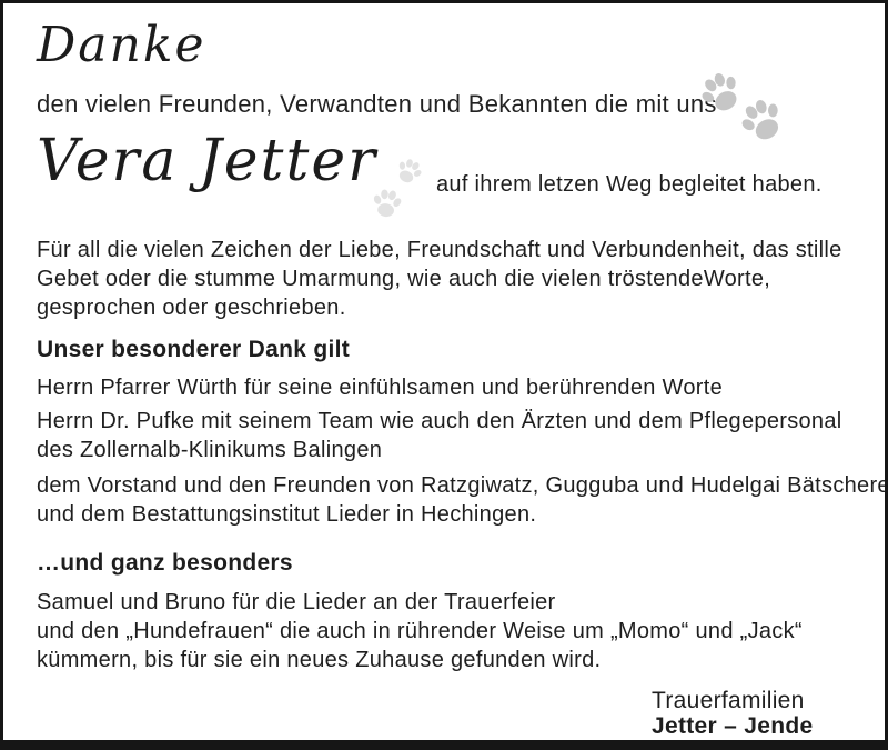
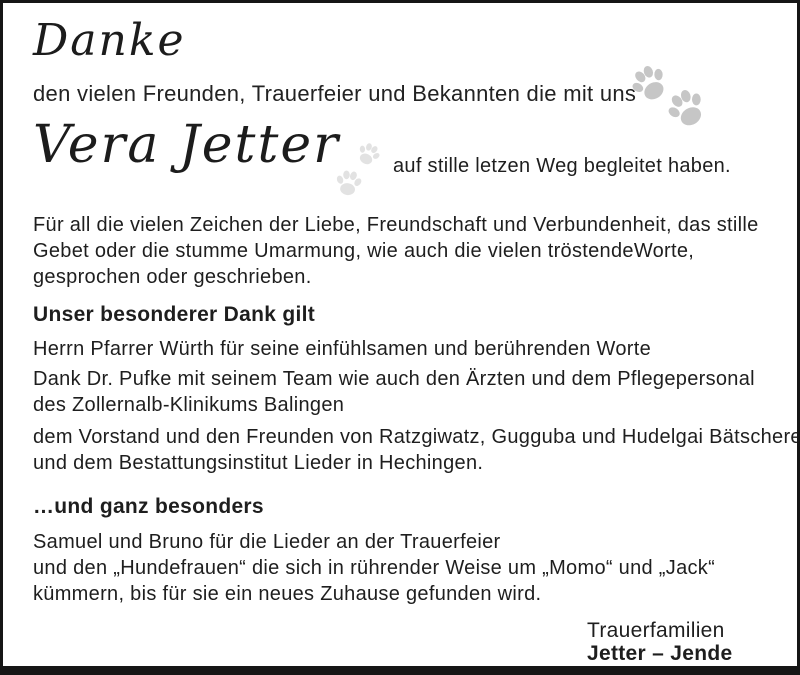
  Danke
- den vielen Freunden, Verwandten und Bekannten die mit uns
+ den vielen Freunden, Trauerfeier und Bekannten die mit uns
  Vera Jetter
- auf ihrem letzen Weg begleitet haben.
+ auf stille letzen Weg begleitet haben.
  Für all die vielen Zeichen der Liebe, Freundschaft und Verbundenheit, das stille
  Gebet oder die stumme Umarmung, wie auch die vielen tröstendeWorte,
  gesprochen oder geschrieben.
  Unser besonderer Dank gilt
  Herrn Pfarrer Würth für seine einfühlsamen und berührenden Worte
- Herrn Dr. Pufke mit seinem Team wie auch den Ärzten und dem Pflegepersonal
+ Dank Dr. Pufke mit seinem Team wie auch den Ärzten und dem Pflegepersonal
  des Zollernalb-Klinikums Balingen
  dem Vorstand und den Freunden von Ratzgiwatz, Gugguba und Hudelgai Bätschere
  und dem Bestattungsinstitut Lieder in Hechingen.
  …und ganz besonders
  Samuel und Bruno für die Lieder an der Trauerfeier
- und den „Hundefrauen“ die auch in rührender Weise um „Momo“ und „Jack“
+ und den „Hundefrauen“ die sich in rührender Weise um „Momo“ und „Jack“
  kümmern, bis für sie ein neues Zuhause gefunden wird.
  Trauerfamilien
  Jetter – Jende
